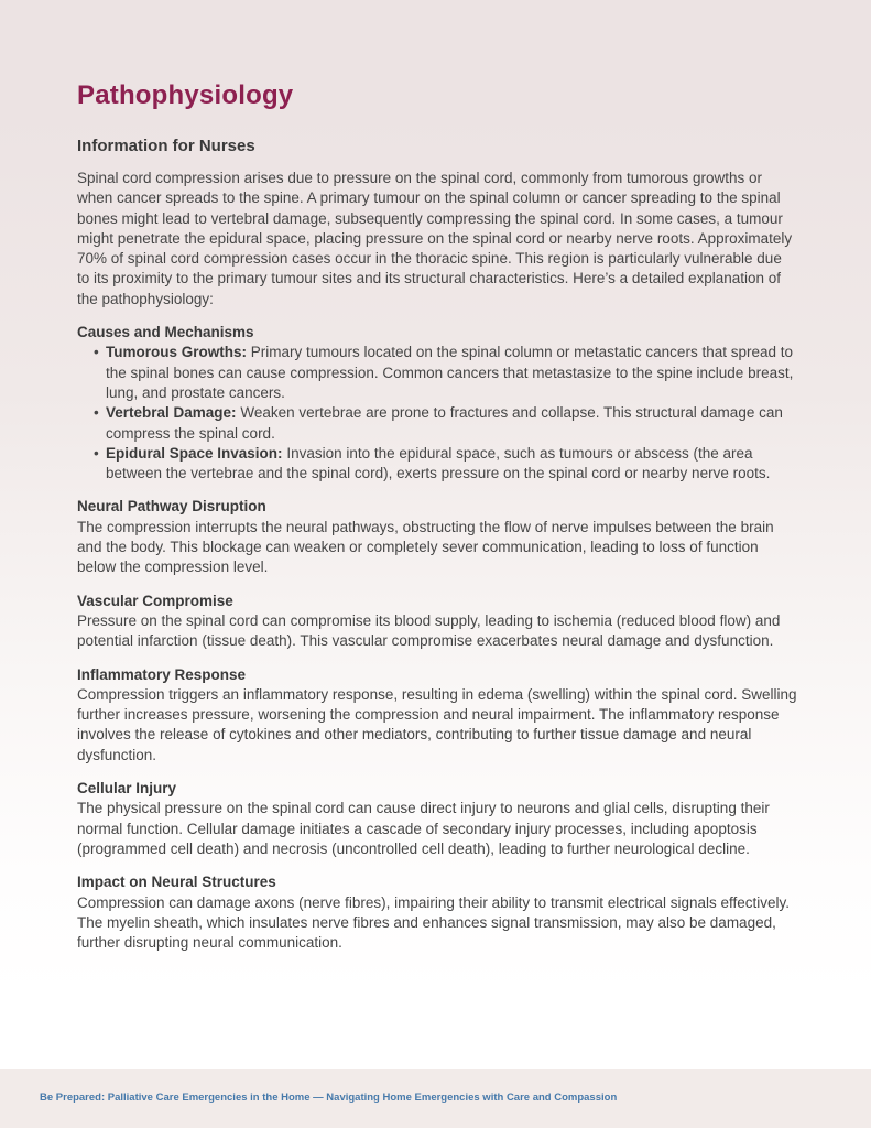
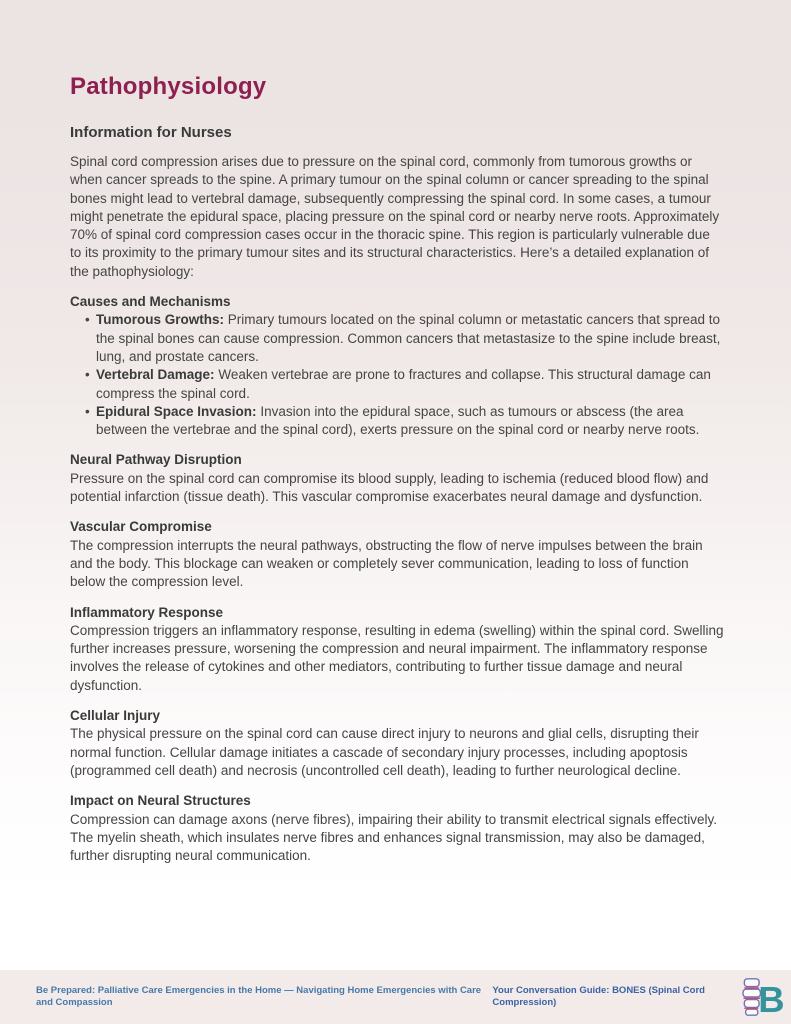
  Pathophysiology
  Information for Nurses
  Spinal cord compression arises due to pressure on the spinal cord, commonly from tumorous growths or when cancer spreads to the spine. A primary tumour on the spinal column or cancer spreading to the spinal bones might lead to vertebral damage, subsequently compressing the spinal cord. In some cases, a tumour might penetrate the epidural space, placing pressure on the spinal cord or nearby nerve roots. Approximately 70% of spinal cord compression cases occur in the thoracic spine. This region is particularly vulnerable due to its proximity to the primary tumour sites and its structural characteristics. Here’s a detailed explanation of the pathophysiology:
  Causes and Mechanisms
  •
  Tumorous Growths: Primary tumours located on the spinal column or metastatic cancers that spread to the spinal bones can cause compression. Common cancers that metastasize to the spine include breast, lung, and prostate cancers.
  •
  Vertebral Damage: Weaken vertebrae are prone to fractures and collapse. This structural damage can compress the spinal cord.
  •
  Epidural Space Invasion: Invasion into the epidural space, such as tumours or abscess (the area between the vertebrae and the spinal cord), exerts pressure on the spinal cord or nearby nerve roots.
  Neural Pathway Disruption
- The compression interrupts the neural pathways, obstructing the flow of nerve impulses between the brain and the body. This blockage can weaken or completely sever communication, leading to loss of function below the compression level.
+ Pressure on the spinal cord can compromise its blood supply, leading to ischemia (reduced blood flow) and potential infarction (tissue death). This vascular compromise exacerbates neural damage and dysfunction.
  Vascular Compromise
- Pressure on the spinal cord can compromise its blood supply, leading to ischemia (reduced blood flow) and potential infarction (tissue death). This vascular compromise exacerbates neural damage and dysfunction.
+ The compression interrupts the neural pathways, obstructing the flow of nerve impulses between the brain and the body. This blockage can weaken or completely sever communication, leading to loss of function below the compression level.
  Inflammatory Response
  Compression triggers an inflammatory response, resulting in edema (swelling) within the spinal cord. Swelling further increases pressure, worsening the compression and neural impairment. The inflammatory response involves the release of cytokines and other mediators, contributing to further tissue damage and neural dysfunction.
  Cellular Injury
  The physical pressure on the spinal cord can cause direct injury to neurons and glial cells, disrupting their normal function. Cellular damage initiates a cascade of secondary injury processes, including apoptosis (programmed cell death) and necrosis (uncontrolled cell death), leading to further neurological decline.
  Impact on Neural Structures
  Compression can damage axons (nerve fibres), impairing their ability to transmit electrical signals effectively. The myelin sheath, which insulates nerve fibres and enhances signal transmission, may also be damaged, further disrupting neural communication.
  Be Prepared: Palliative Care Emergencies in the Home — Navigating Home Emergencies with Care and Compassion
+ Your Conversation Guide: BONES (Spinal Cord Compression)
+ B
